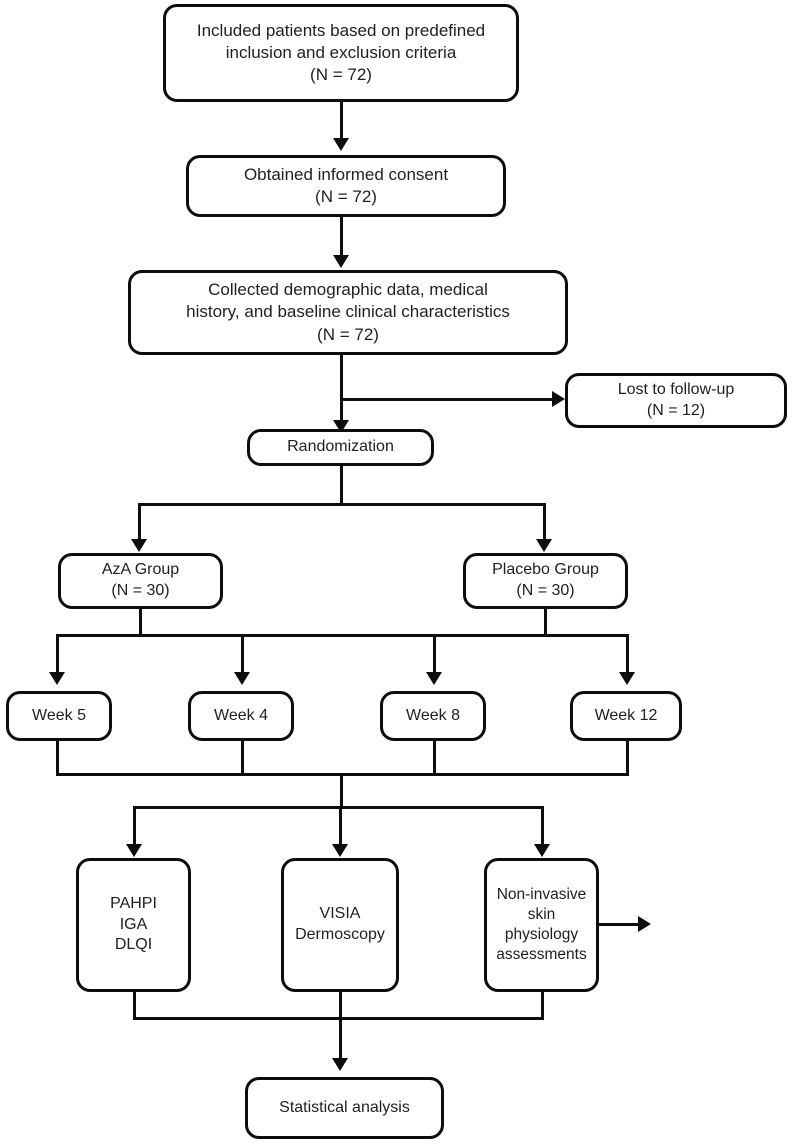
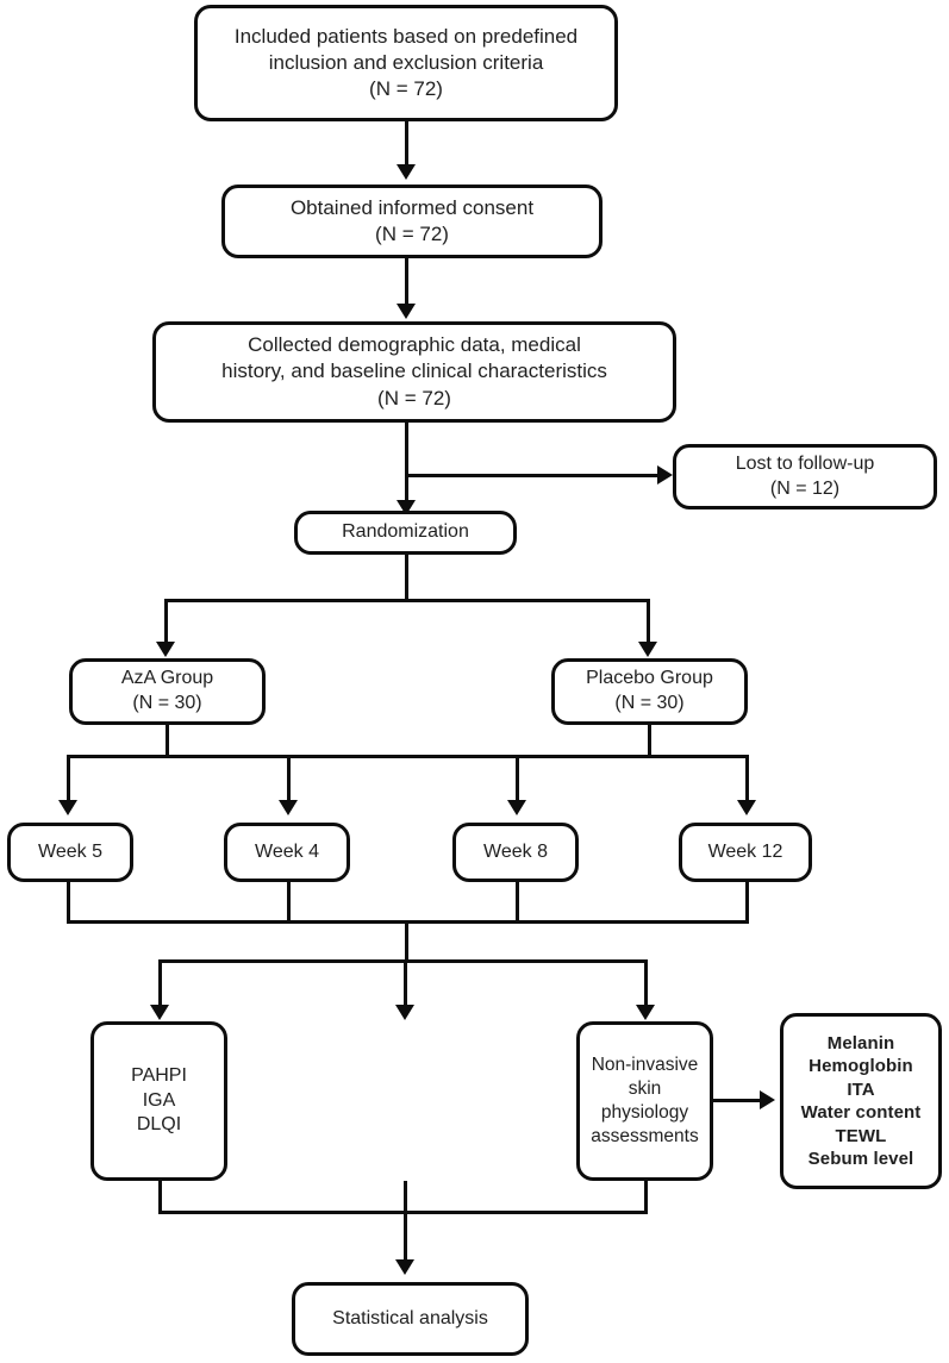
  Included patients based on predefined
  inclusion and exclusion criteria
  (N = 72)
  Obtained informed consent
  (N = 72)
  Collected demographic data, medical
  history, and baseline clinical characteristics
  (N = 72)
  Lost to follow-up
  (N = 12)
  Randomization
  AzA Group
  (N = 30)
  Placebo Group
  (N = 30)
  Week 5
  Week 4
  Week 8
  Week 12
  PAHPI
  IGA
  DLQI
- VISIA
- Dermoscopy
  Non-invasive
  skin
  physiology
  assessments
+ Melanin
+ Hemoglobin
+ ITA
+ Water content
+ TEWL
+ Sebum level
  Statistical analysis
